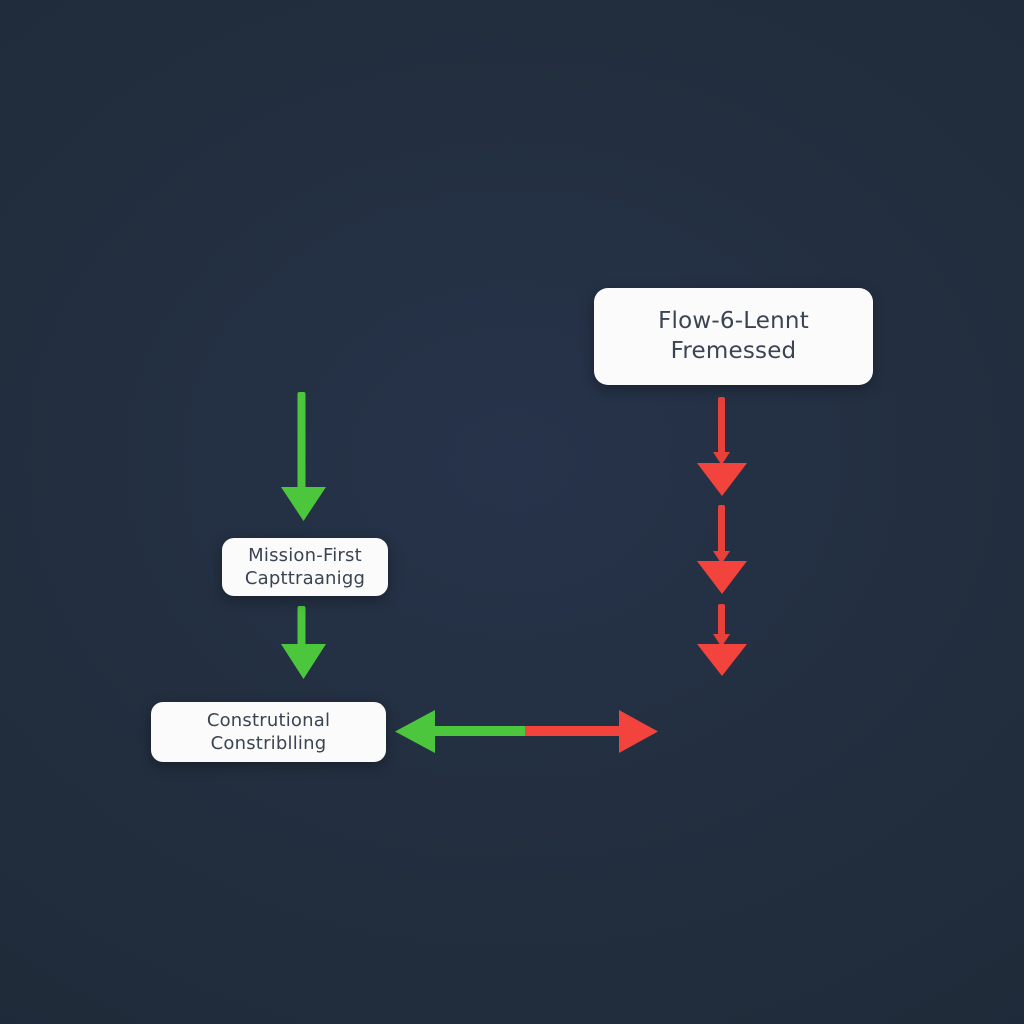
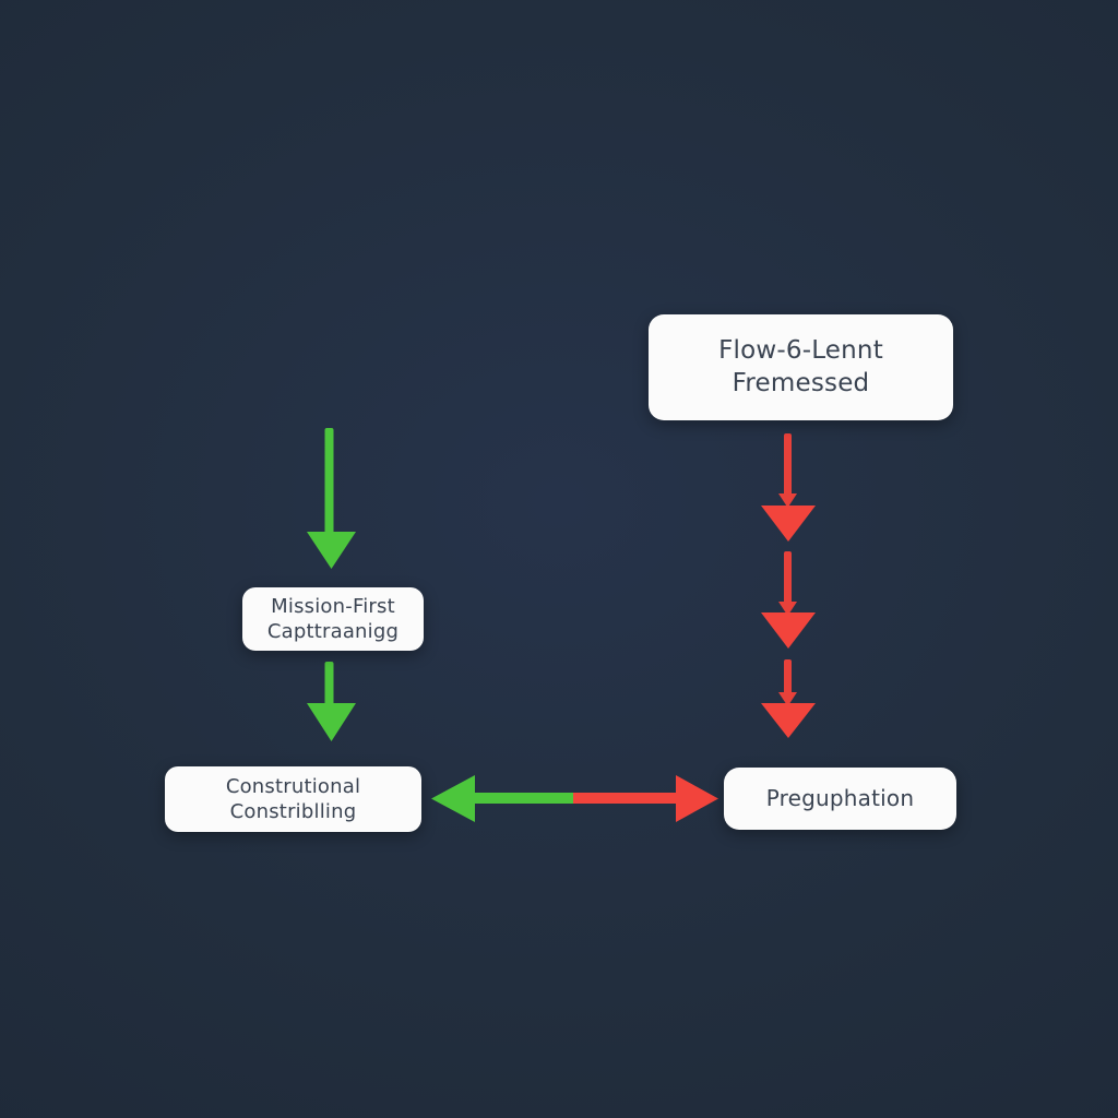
  Flow-6-Lennt
  Fremessed
  Mission-First
  Capttraanigg
  Construtional
  Constriblling
+ Preguphation
